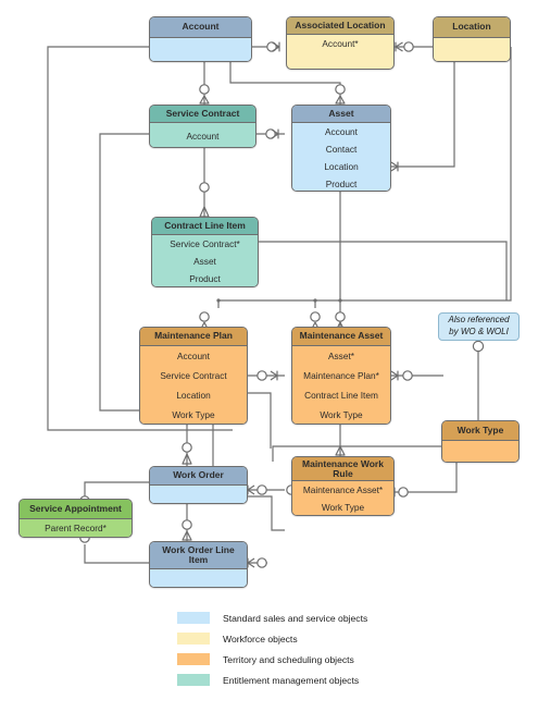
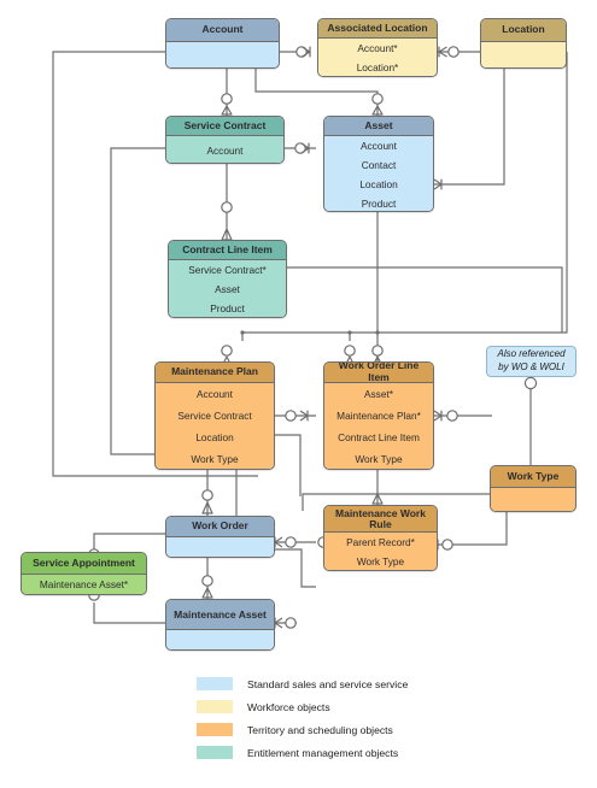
  Account
  Associated Location
  Account*
+ Location*
  Location
  Service Contract
  Account
  Asset
  Account
  Contact
  Location
  Product
  Contract Line Item
  Service Contract*
  Asset
  Product
  Maintenance Plan
  Account
  Service Contract
  Location
  Work Type
- Maintenance Asset
+ Work Order Line Item
  Asset*
  Maintenance Plan*
  Contract Line Item
  Work Type
  Work Type
  Work Order
  Maintenance Work Rule
- Maintenance Asset*
+ Parent Record*
  Work Type
  Service Appointment
- Parent Record*
+ Maintenance Asset*
- Work Order Line Item
+ Maintenance Asset
  Also referenced
  by WO & WOLI
- Standard sales and service objects
+ Standard sales and service service
  Workforce objects
  Territory and scheduling objects
  Entitlement management objects
